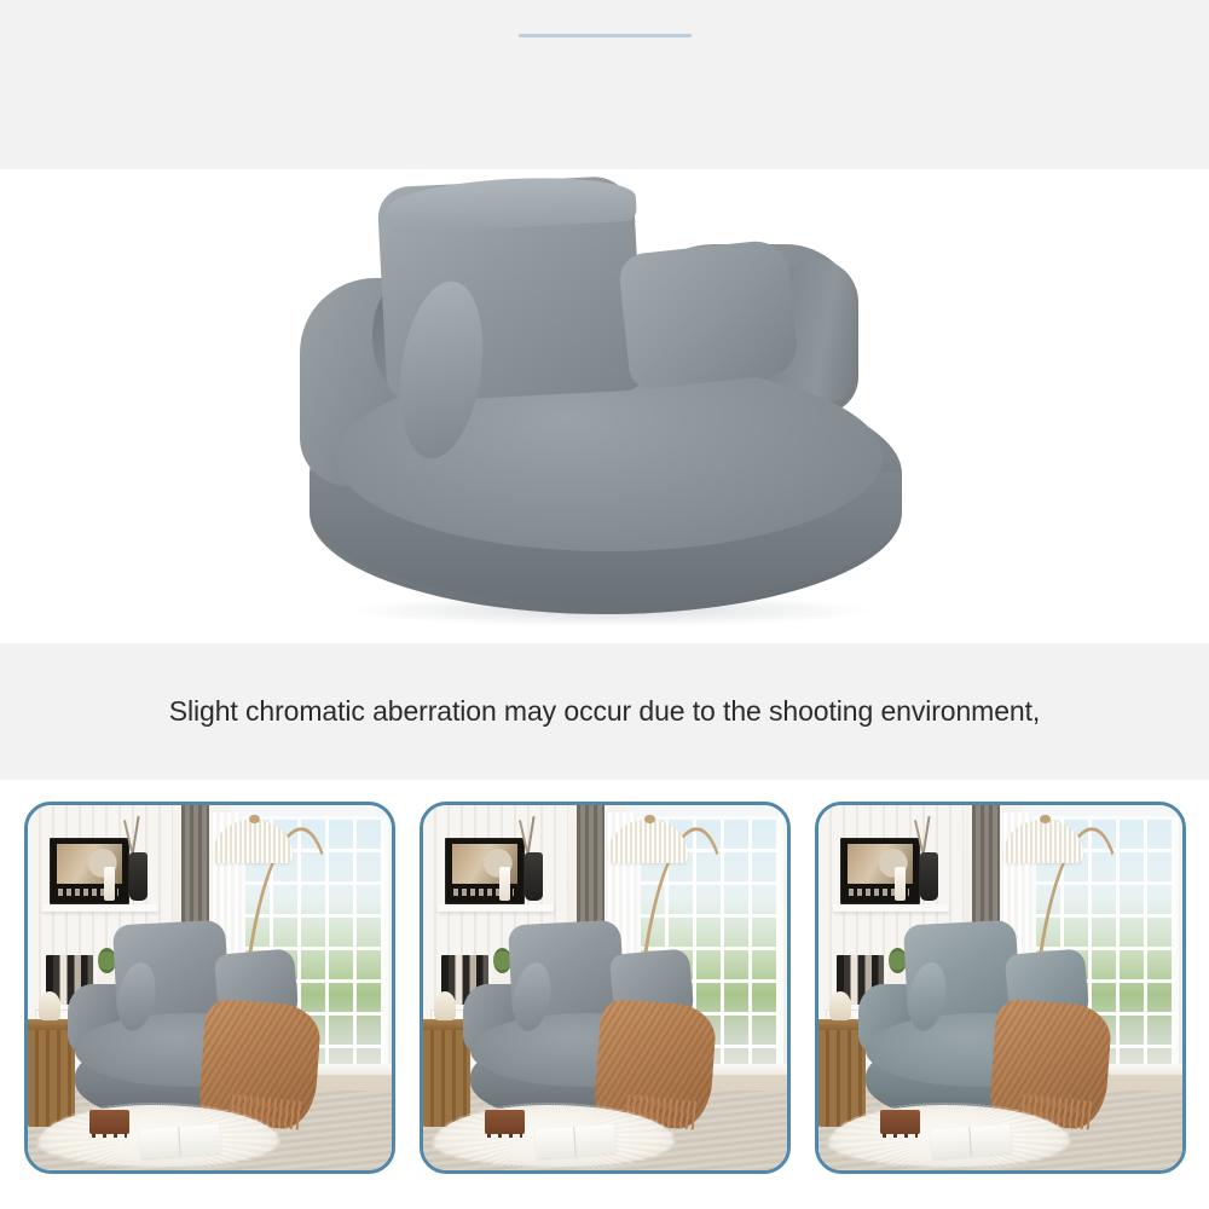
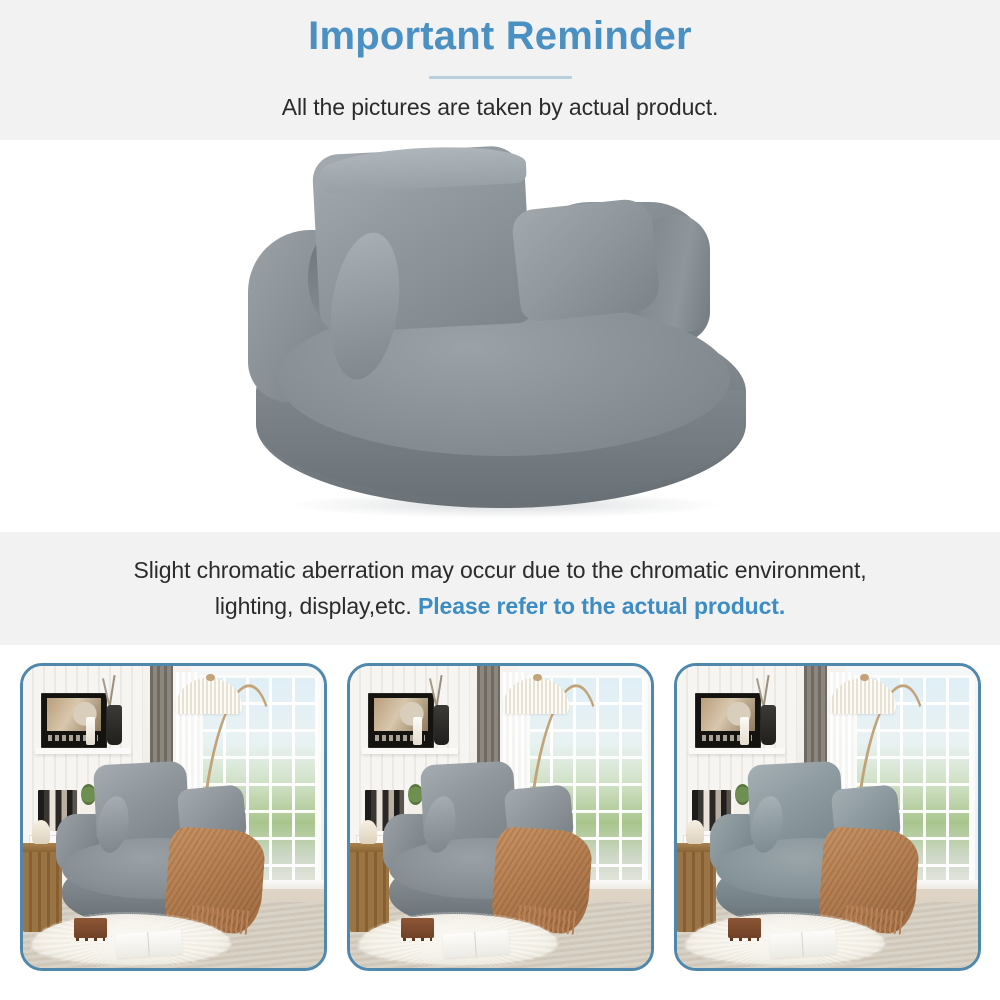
+ Important Reminder
+ All the pictures are taken by actual product.
- Slight chromatic aberration may occur due to the shooting environment,
+ Slight chromatic aberration may occur due to the chromatic environment,
+ lighting, display,etc. Please refer to the actual product.
